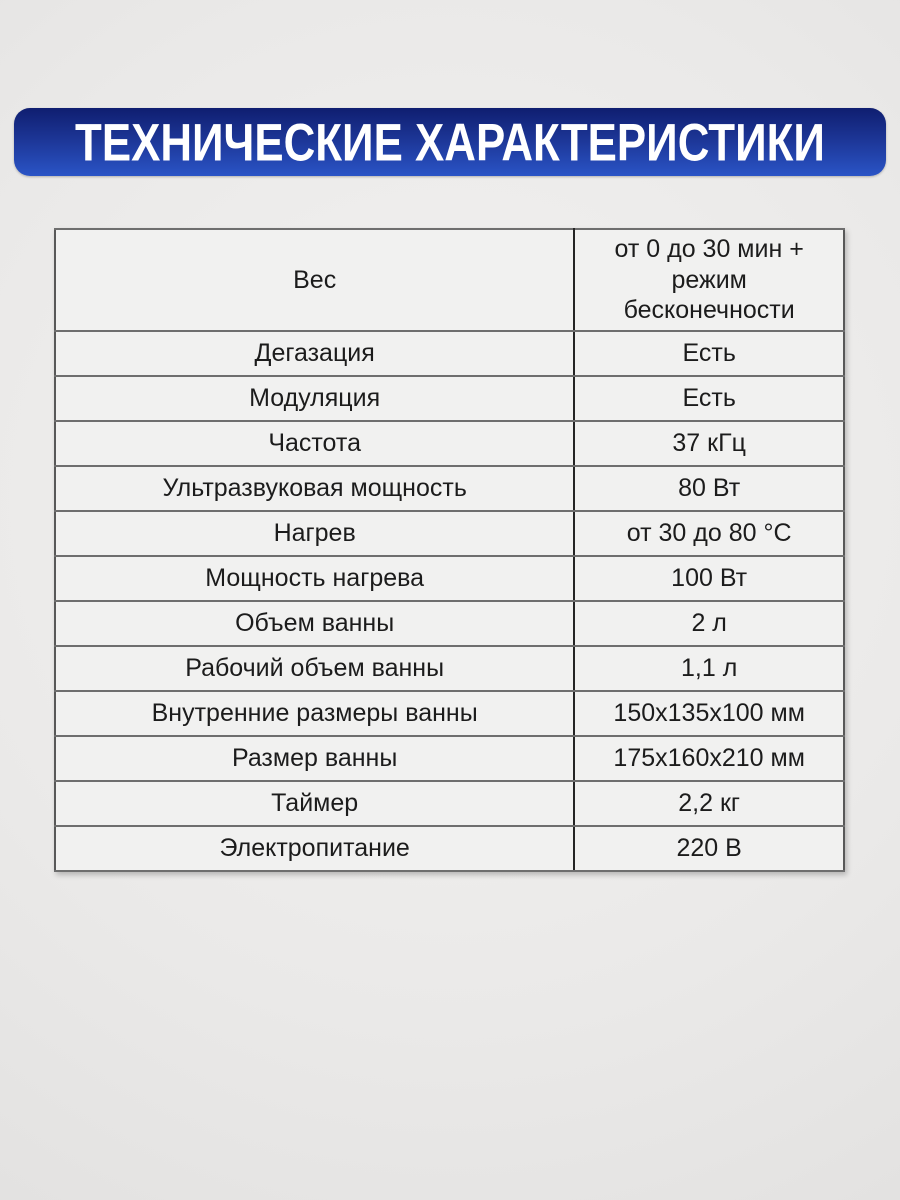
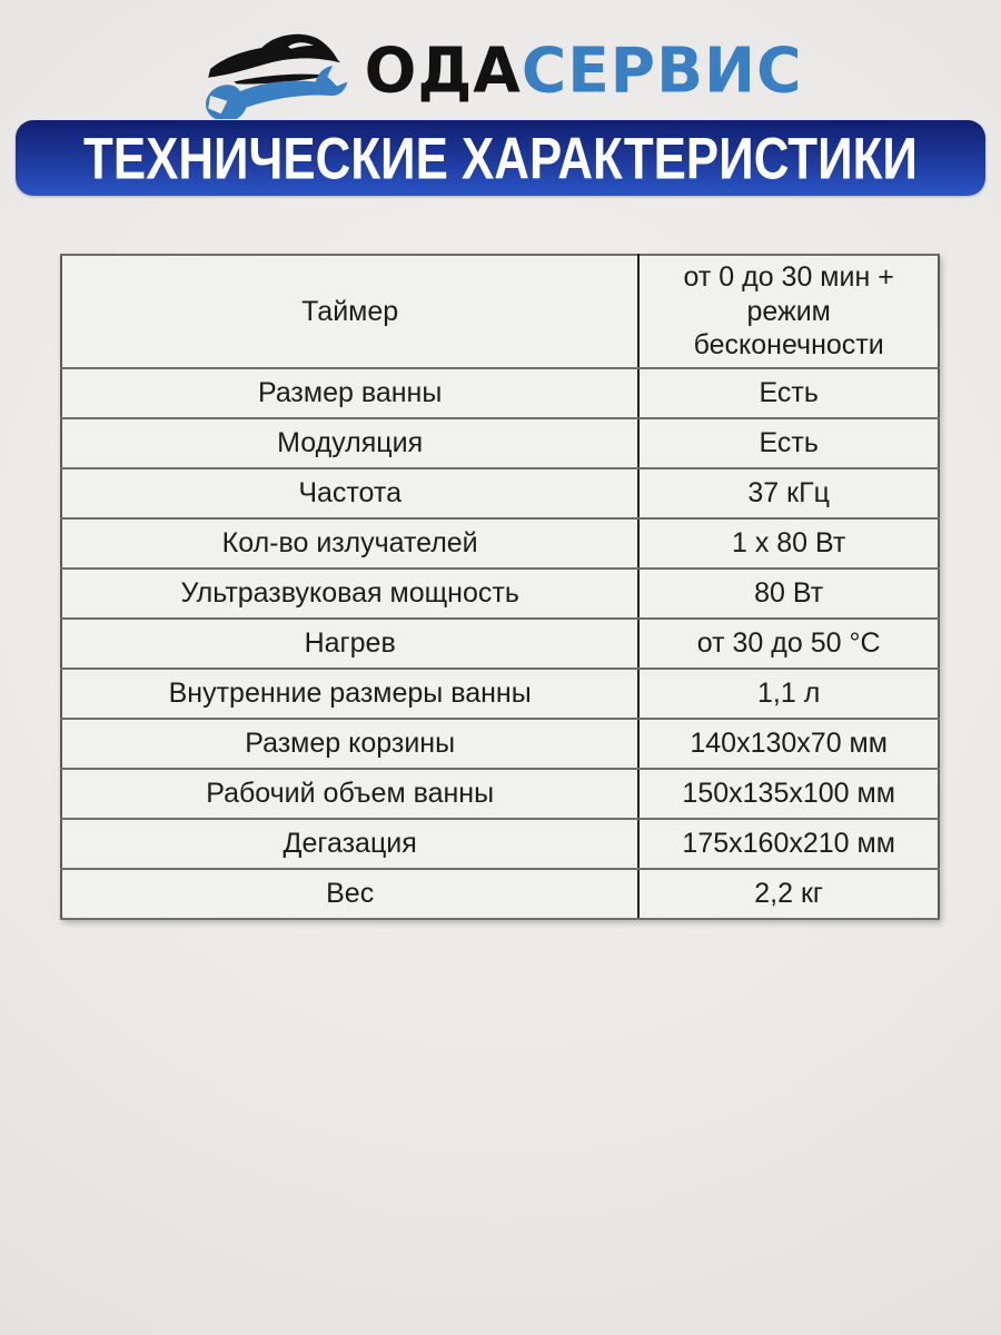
+ ОДАСЕРВИС
  ТЕХНИЧЕСКИЕ ХАРАКТЕРИСТИКИ
- Вес	от 0 до 30 мин + режим бесконечности
+ Таймер	от 0 до 30 мин + режим бесконечности
- Дегазация	Есть
+ Размер ванны	Есть
  Модуляция	Есть
  Частота	37 кГц
+ Кол-во излучателей	1 x 80 Вт
  Ультразвуковая мощность	80 Вт
- Нагрев	от 30 до 80 °С
+ Нагрев	от 30 до 50 °С
- Мощность нагрева	100 Вт
- Объем ванны	2 л
- Рабочий объем ванны	1,1 л
+ Внутренние размеры ванны	1,1 л
+ Размер корзины	140x130x70 мм
- Внутренние размеры ванны	150x135x100 мм
+ Рабочий объем ванны	150x135x100 мм
- Размер ванны	175x160x210 мм
+ Дегазация	175x160x210 мм
- Таймер	2,2 кг
+ Вес	2,2 кг
- Электропитание	220 В
